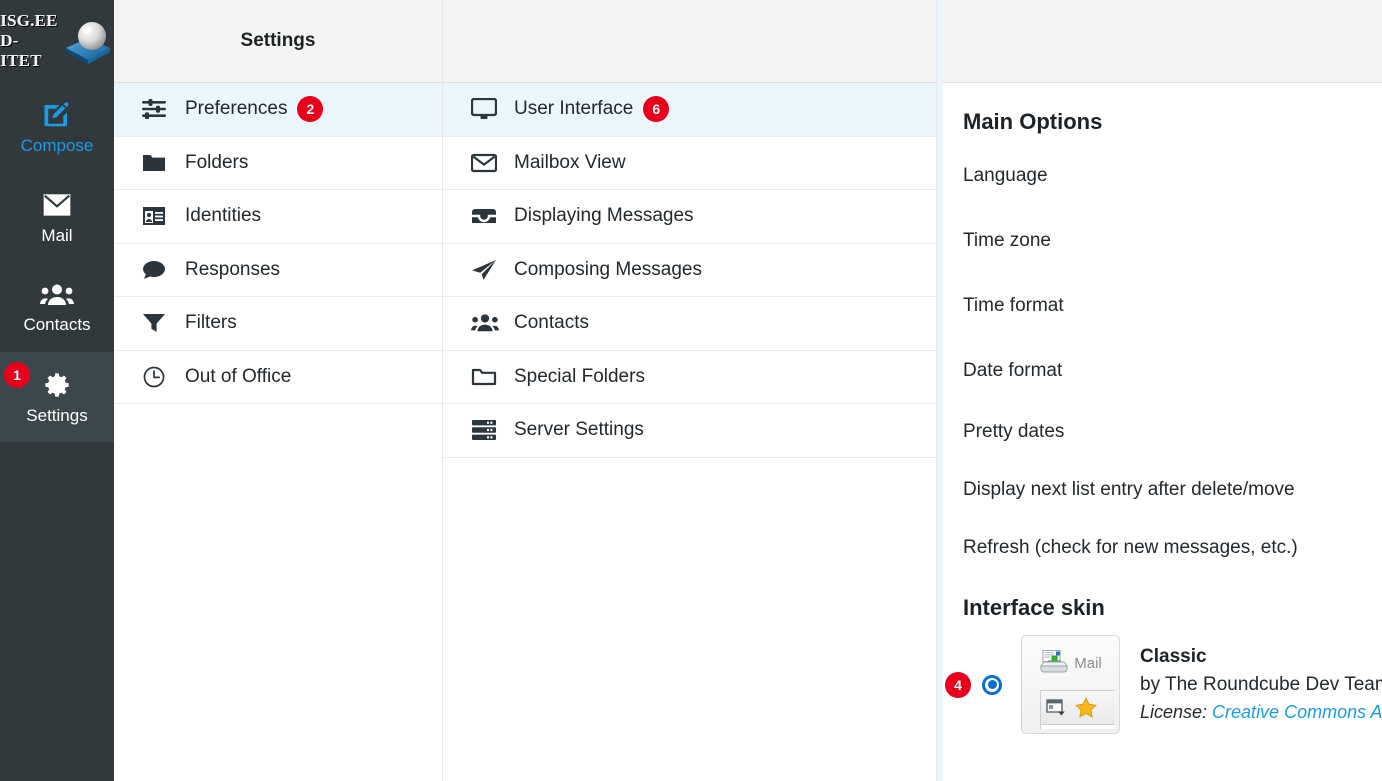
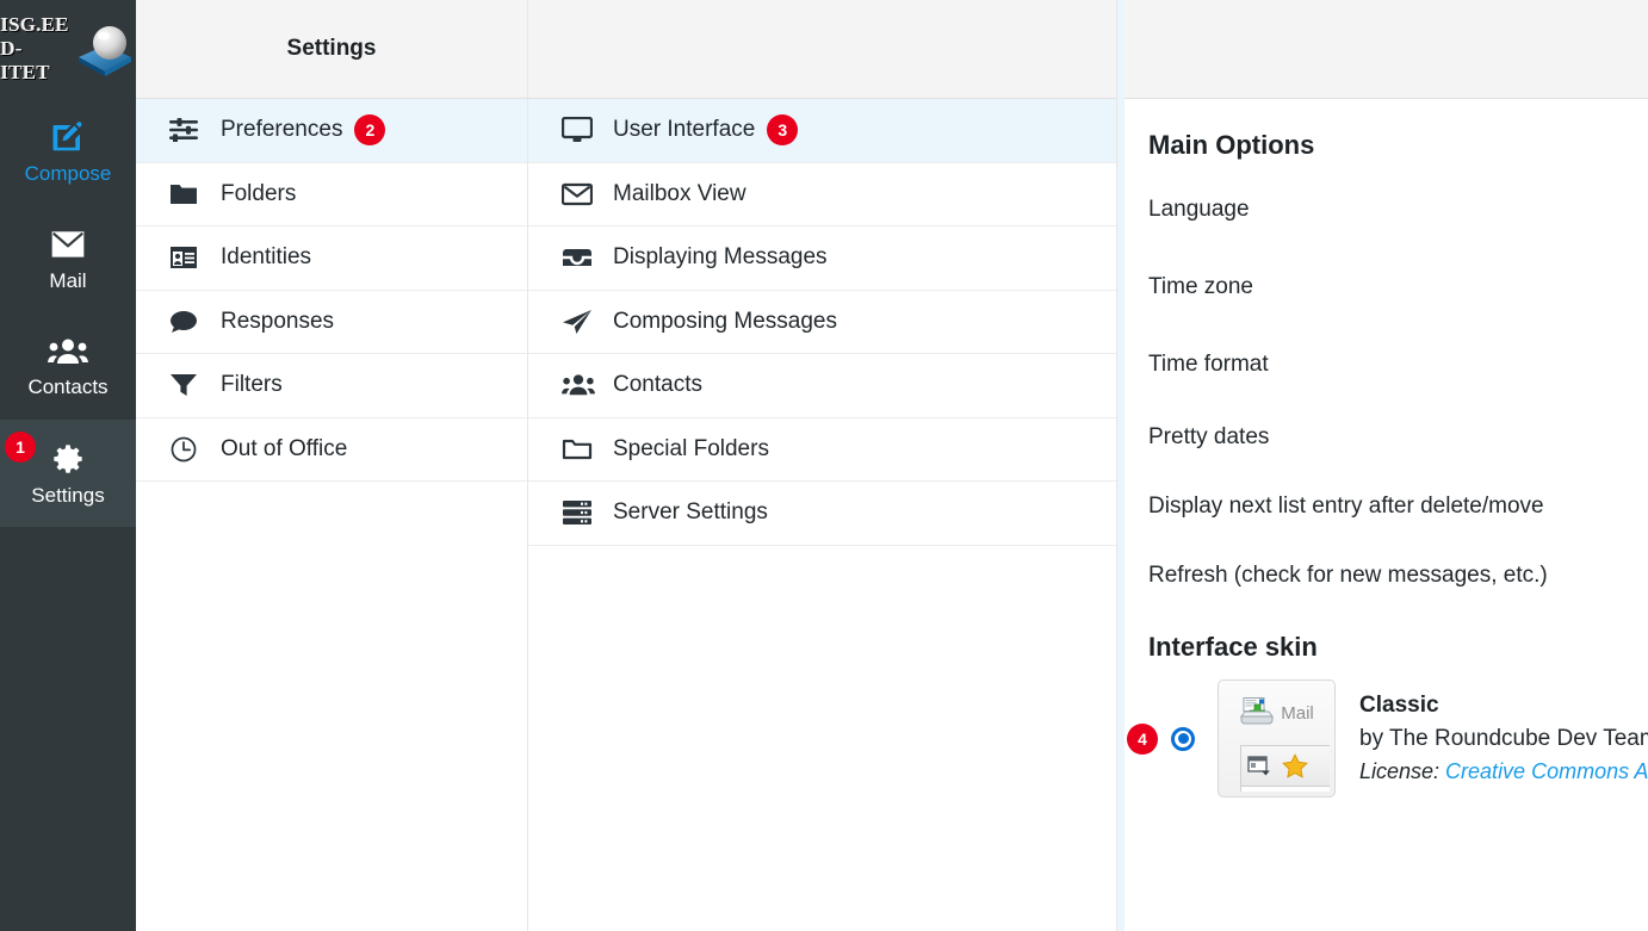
  ISG.EE
  D-ITET
  Compose
  Mail
  Contacts
  1
  Settings
  Settings
  Preferences
  2
  Folders
  Identities
  Responses
  Filters
  Out of Office
  User Interface
- 6
+ 3
  Mailbox View
  Displaying Messages
  Composing Messages
  Contacts
  Special Folders
  Server Settings
  Main Options
  Language
  Time zone
  Time format
- Date format
  Pretty dates
  Display next list entry after delete/move
  Refresh (check for new messages, etc.)
  Interface skin
  4
  Mail
  Classic
  by The Roundcube Dev Tea
  License: Creative Commons A
